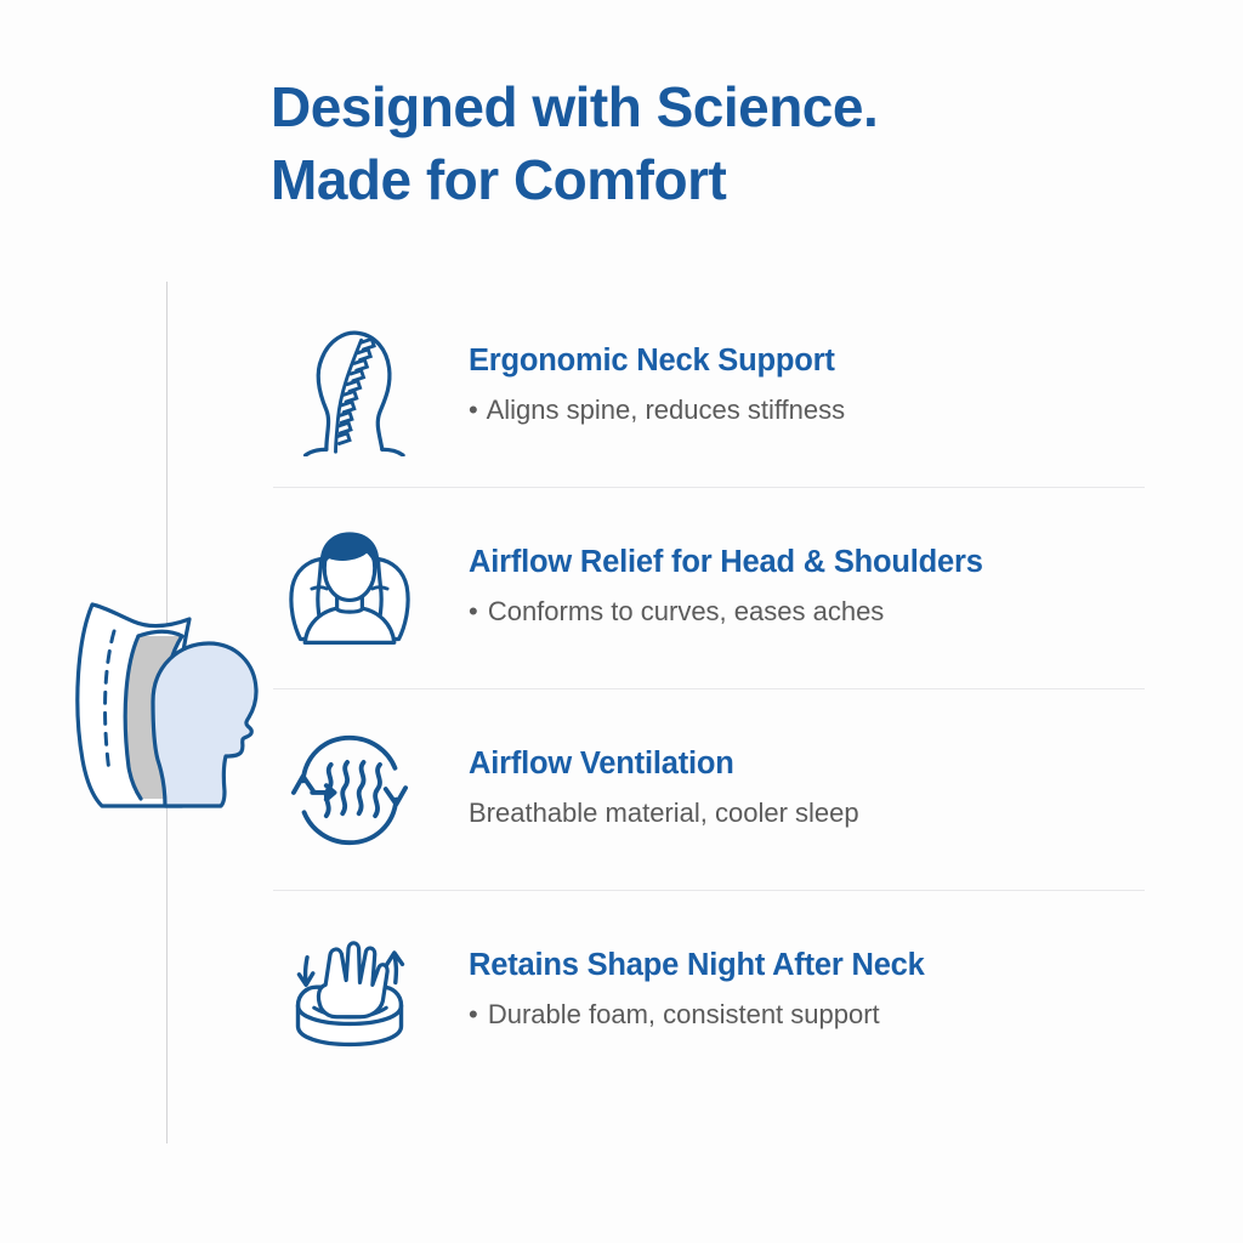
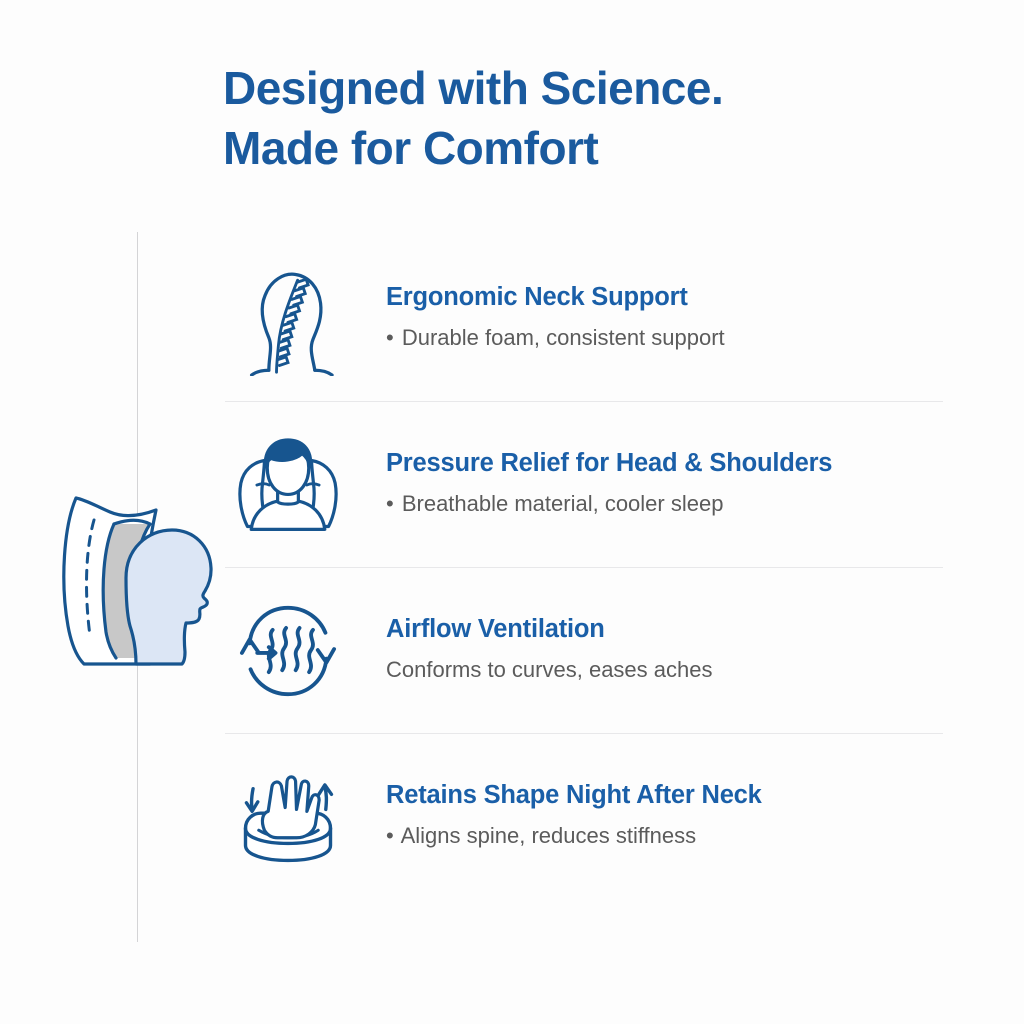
  Designed with Science.
  Made for Comfort
  Ergonomic Neck Support
- • Aligns spine, reduces stiffness
+ • Durable foam, consistent support
- Airflow Relief for Head & Shoulders
+ Pressure Relief for Head & Shoulders
- • Conforms to curves, eases aches
+ • Breathable material, cooler sleep
  Airflow Ventilation
- Breathable material, cooler sleep
+ Conforms to curves, eases aches
  Retains Shape Night After Neck
- • Durable foam, consistent support
+ • Aligns spine, reduces stiffness
